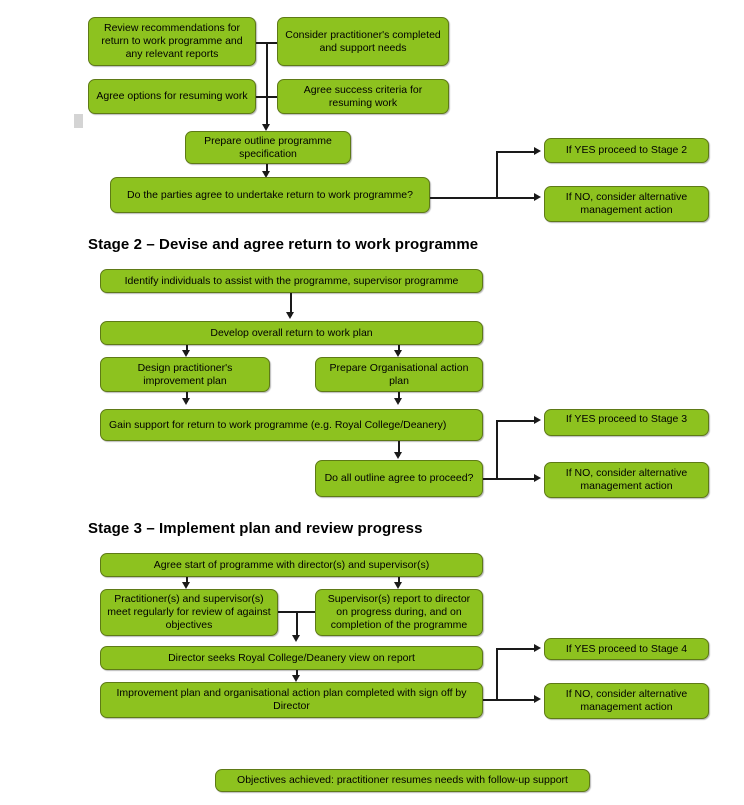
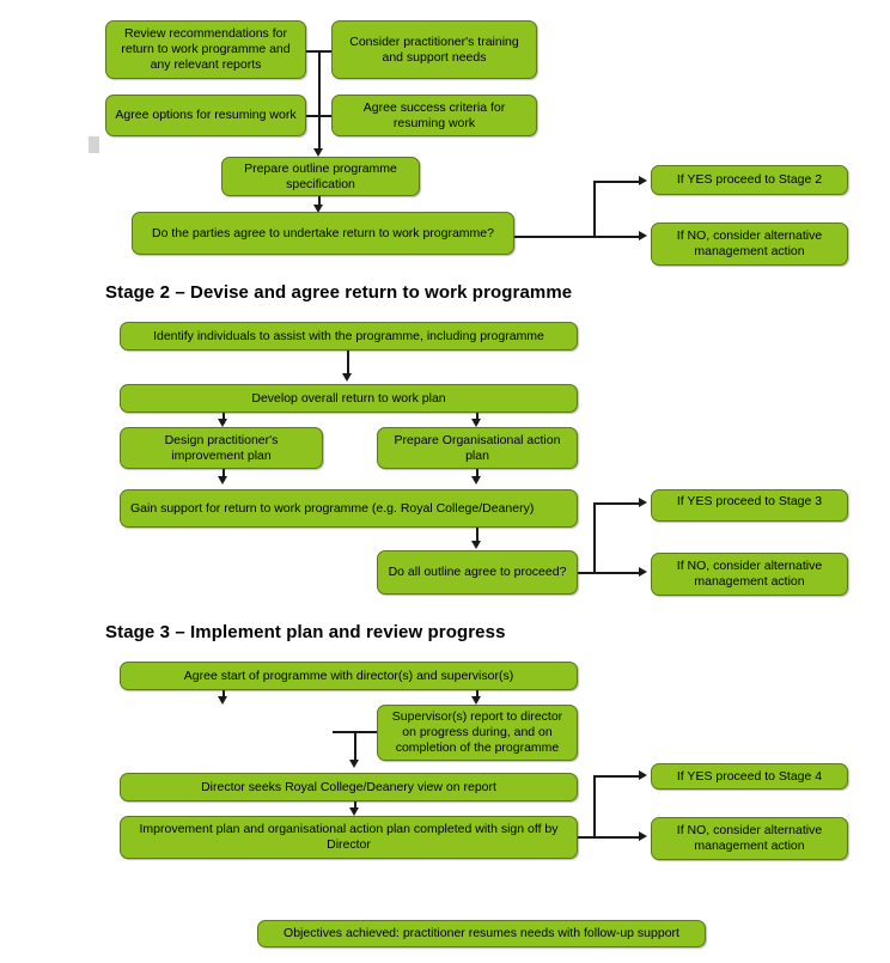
  Review recommendations for return to work programme and any relevant reports
- Consider practitioner's completed and support needs
+ Consider practitioner's training and support needs
  Agree options for resuming work
  Agree success criteria for resuming work
  Prepare outline programme specification
  Do the parties agree to undertake return to work programme?
  If YES proceed to Stage 2
  If NO, consider alternative management action
  Stage 2 – Devise and agree return to work programme
- Identify individuals to assist with the programme, supervisor programme
+ Identify individuals to assist with the programme, including programme
  Develop overall return to work plan
  Design practitioner's improvement plan
  Prepare Organisational action plan
  Gain support for return to work programme (e.g. Royal College/Deanery)
  Do all outline agree to proceed?
  If YES proceed to Stage 3
  If NO, consider alternative management action
  Stage 3 – Implement plan and review progress
  Agree start of programme with director(s) and supervisor(s)
- Practitioner(s) and supervisor(s) meet regularly for review of against objectives
  Supervisor(s) report to director on progress during, and on completion of the programme
  Director seeks Royal College/Deanery view on report
  Improvement plan and organisational action plan completed with sign off by Director
  If YES proceed to Stage 4
  If NO, consider alternative management action
  Objectives achieved: practitioner resumes needs with follow-up support
